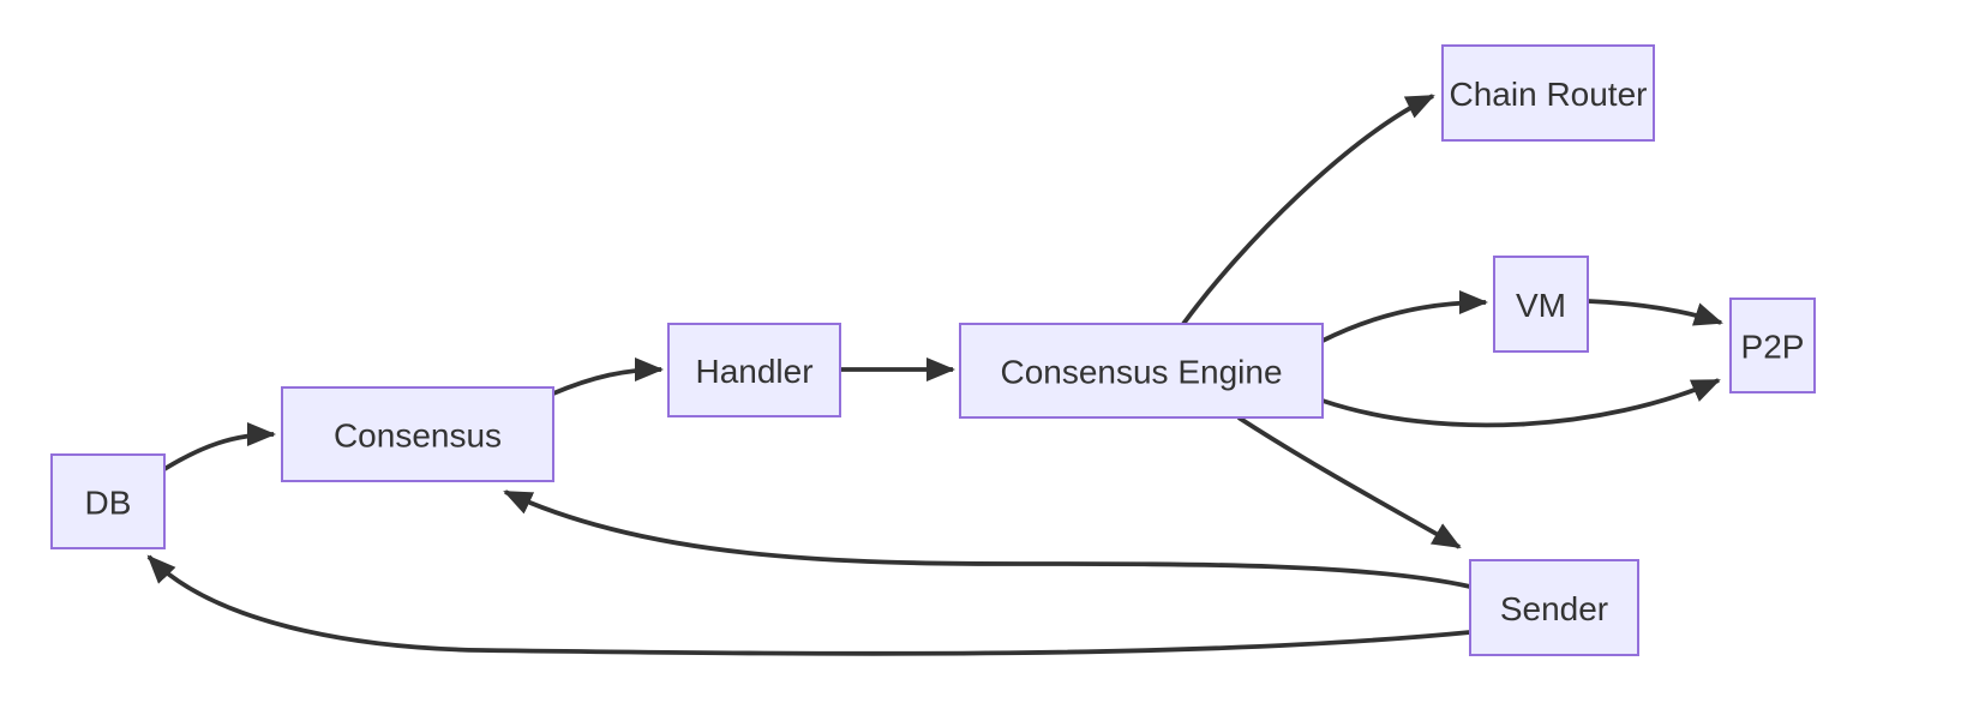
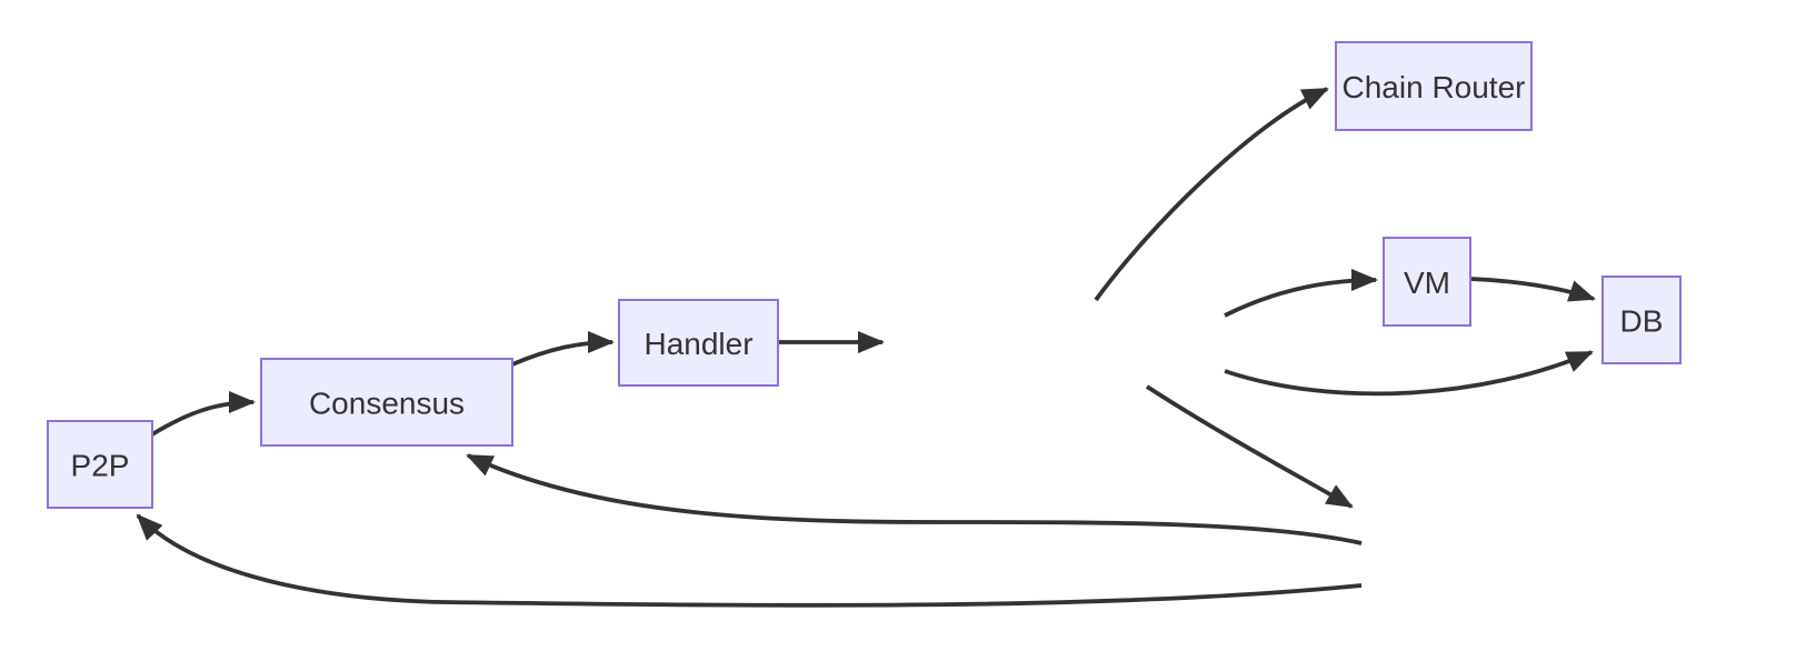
- DB
+ P2P
  Consensus
  Handler
- Consensus Engine
  Chain Router
  VM
- P2P
+ DB
- Sender
